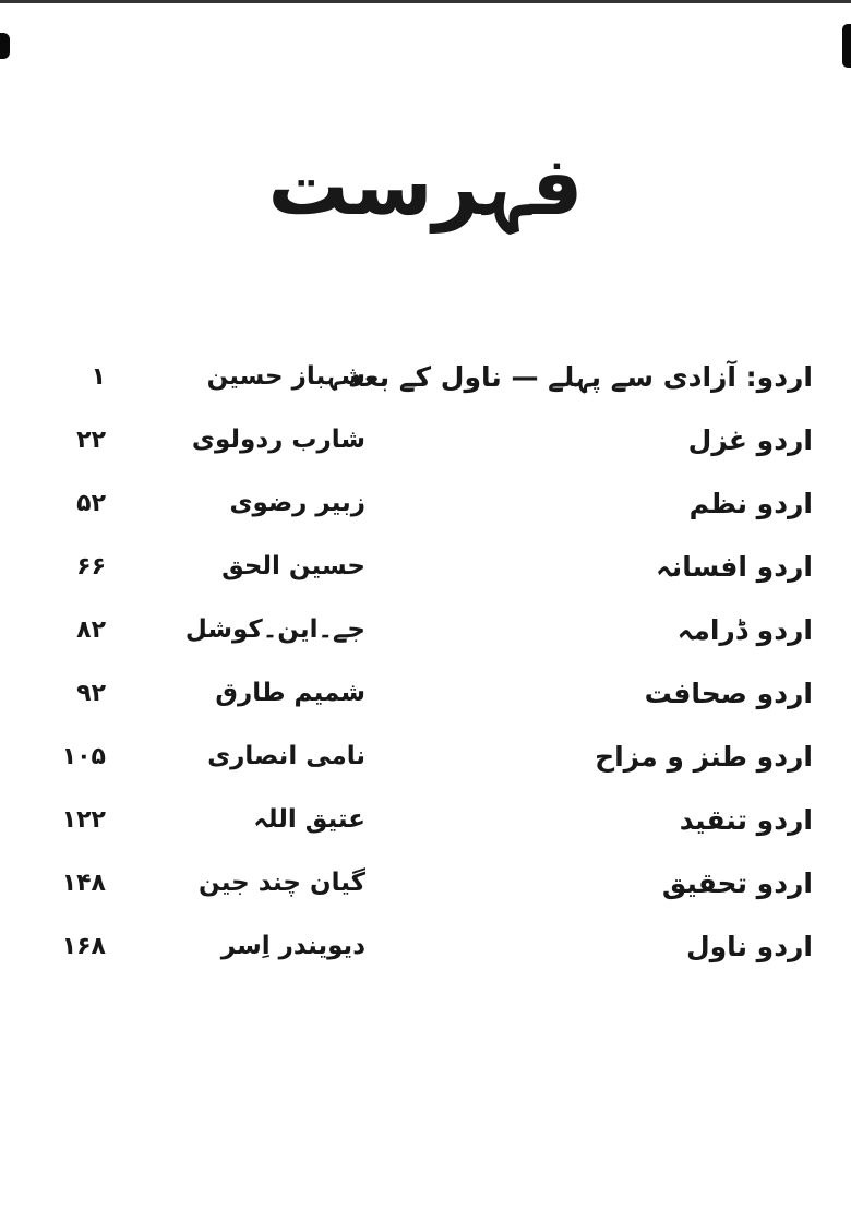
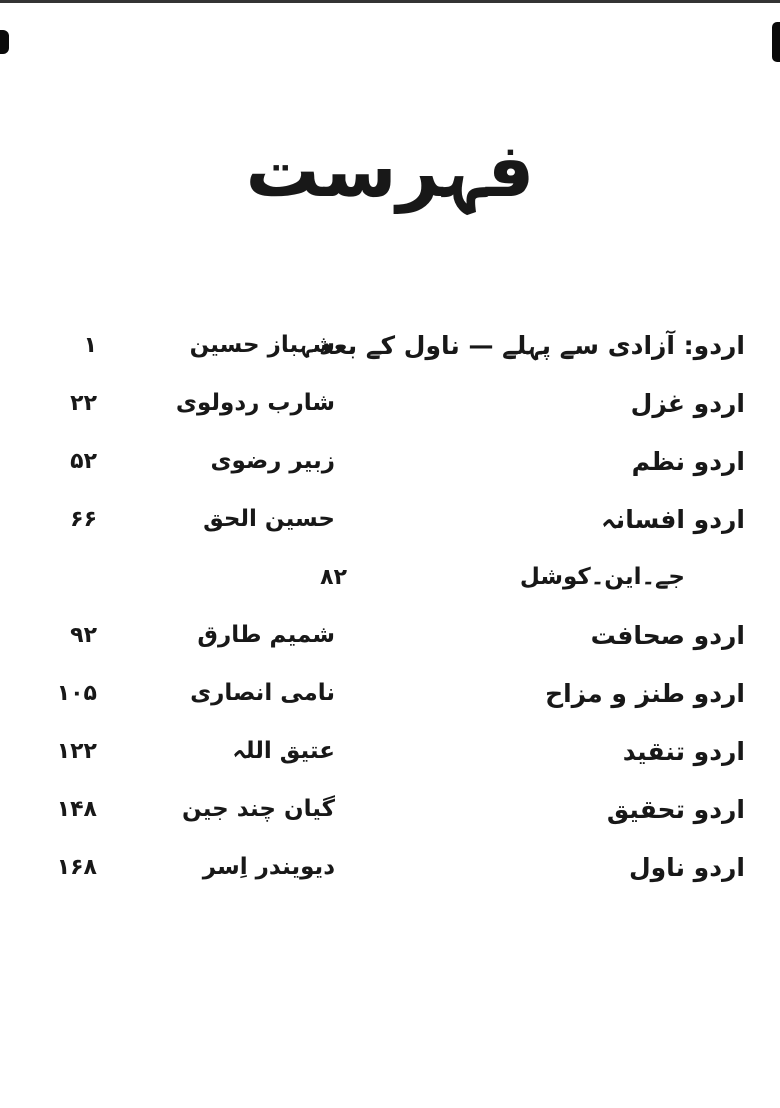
  فہرست
  اردو: آزادی سے پہلے — ناول کے بعد
  شہباز حسین
  ۱
  اردو غزل
  شارب ردولوی
  ۲۲
  اردو نظم
  زبیر رضوی
  ۵۲
  اردو افسانہ
  حسین الحق
  ۶۶
- اردو ڈرامہ
  جے۔این۔کوشل
  ۸۲
  اردو صحافت
  شمیم طارق
  ۹۲
  اردو طنز و مزاح
  نامی انصاری
  ۱۰۵
  اردو تنقید
  عتیق اللہ
  ۱۲۲
  اردو تحقیق
  گیان چند جین
  ۱۴۸
  اردو ناول
  دیویندر اِسر
  ۱۶۸
